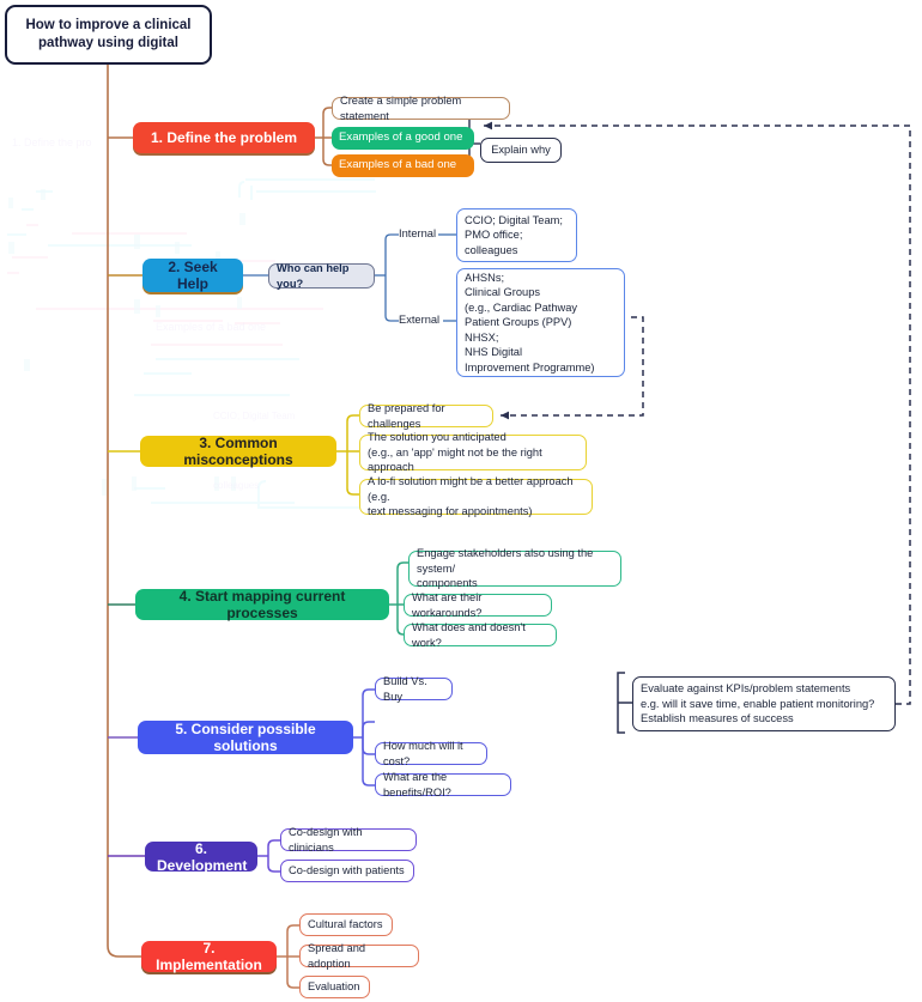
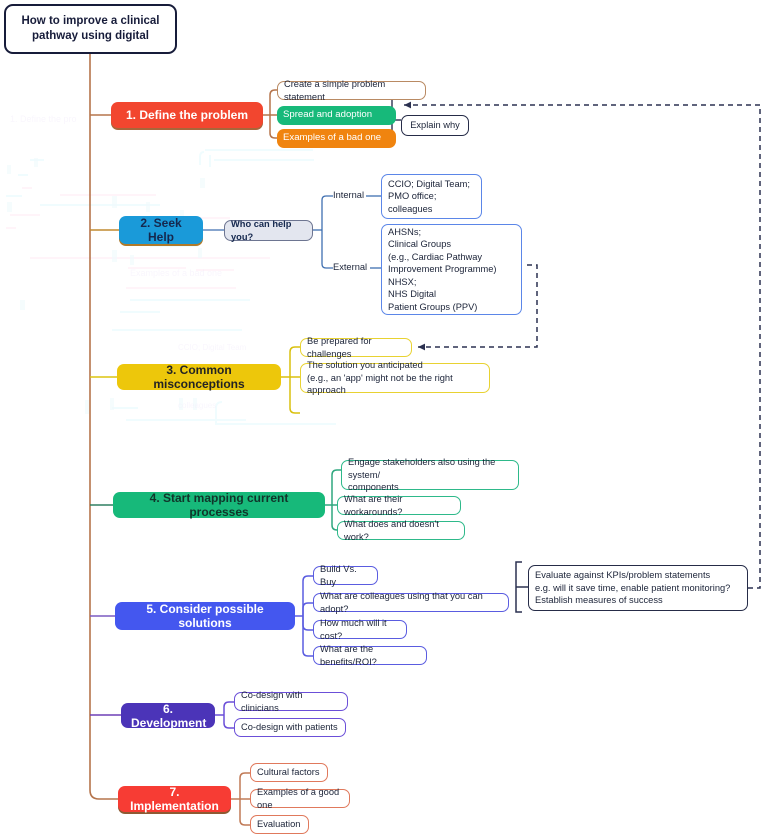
  How to improve a clinical pathway using digital
  1. Define the problem
  2. Seek Help
  3. Common misconceptions
  4. Start mapping current processes
  5. Consider possible solutions
  6. Development
  7. Implementation
  Create a simple problem statement
- Examples of a good one
+ Spread and adoption
  Examples of a bad one
  Explain why
  Who can help you?
  Internal
  External
  CCIO; Digital Team;
  PMO office;
  colleagues
  AHSNs;
  Clinical Groups
  (e.g., Cardiac Pathway
- Patient Groups (PPV)
+ Improvement Programme)
  NHSX;
  NHS Digital
- Improvement Programme)
+ Patient Groups (PPV)
  Be prepared for challenges
  The solution you anticipated
  (e.g., an 'app' might not be the right approach
- A lo-fi solution might be a better approach (e.g.
- text messaging for appointments)
  Engage stakeholders also using the system/
  components
  What are their workarounds?
  What does and doesn't work?
  Build Vs. Buy
+ What are colleagues using that you can adopt?
  How much will it cost?
  What are the benefits/ROI?
  Evaluate against KPIs/problem statements
  e.g. will it save time, enable patient monitoring?
  Establish measures of success
  Co-design with clinicians
  Co-design with patients
  Cultural factors
- Spread and adoption
+ Examples of a good one
  Evaluation
